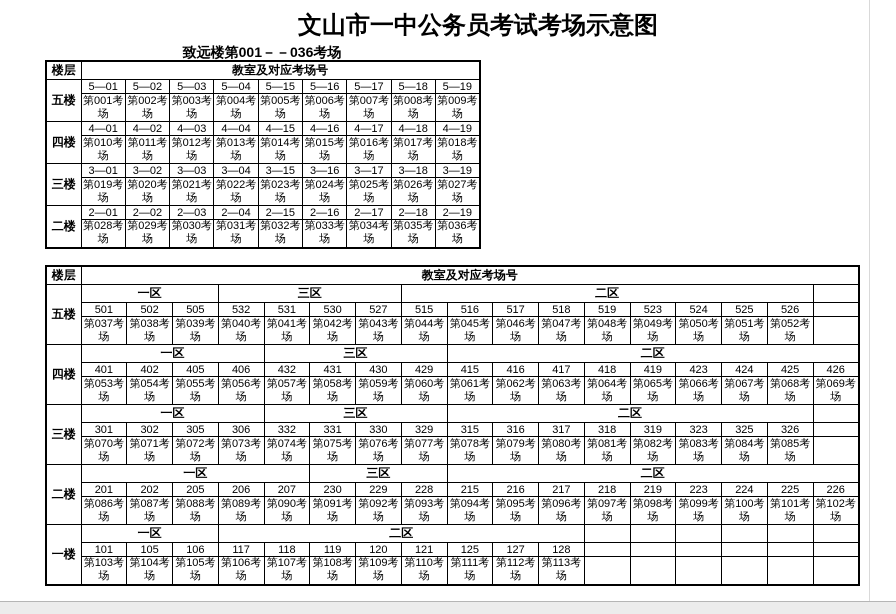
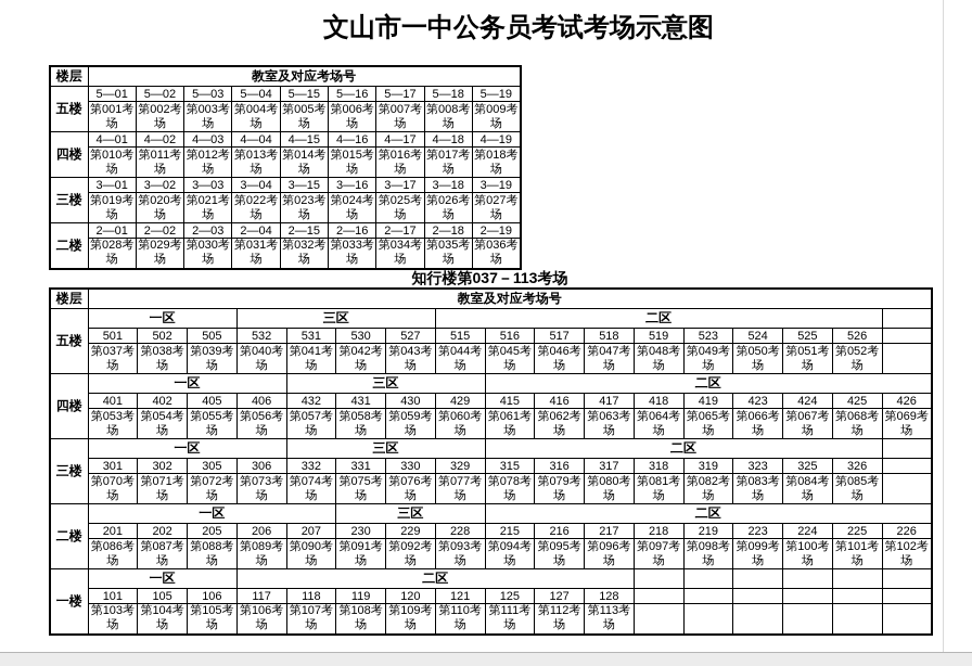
  文山市一中公务员考试考场示意图
- 致远楼第001－－036考场
  楼层	教室及对应考场号
  五楼	5—01	5—02	5—03	5—04	5—15	5—16	5—17	5—18	5—19
  第001考场	第002考场	第003考场	第004考场	第005考场	第006考场	第007考场	第008考场	第009考场
  四楼	4—01	4—02	4—03	4—04	4—15	4—16	4—17	4—18	4—19
  第010考场	第011考场	第012考场	第013考场	第014考场	第015考场	第016考场	第017考场	第018考场
  三楼	3—01	3—02	3—03	3—04	3—15	3—16	3—17	3—18	3—19
  第019考场	第020考场	第021考场	第022考场	第023考场	第024考场	第025考场	第026考场	第027考场
  二楼	2—01	2—02	2—03	2—04	2—15	2—16	2—17	2—18	2—19
  第028考场	第029考场	第030考场	第031考场	第032考场	第033考场	第034考场	第035考场	第036考场
+ 知行楼第037－113考场
  楼层	教室及对应考场号
  五楼	一区	三区	二区
  501	502	505	532	531	530	527	515	516	517	518	519	523	524	525	526
  第037考场	第038考场	第039考场	第040考场	第041考场	第042考场	第043考场	第044考场	第045考场	第046考场	第047考场	第048考场	第049考场	第050考场	第051考场	第052考场
  四楼	一区	三区	二区
  401	402	405	406	432	431	430	429	415	416	417	418	419	423	424	425	426
  第053考场	第054考场	第055考场	第056考场	第057考场	第058考场	第059考场	第060考场	第061考场	第062考场	第063考场	第064考场	第065考场	第066考场	第067考场	第068考场	第069考场
  三楼	一区	三区	二区
  301	302	305	306	332	331	330	329	315	316	317	318	319	323	325	326
  第070考场	第071考场	第072考场	第073考场	第074考场	第075考场	第076考场	第077考场	第078考场	第079考场	第080考场	第081考场	第082考场	第083考场	第084考场	第085考场
  二楼	一区	三区	二区
  201	202	205	206	207	230	229	228	215	216	217	218	219	223	224	225	226
  第086考场	第087考场	第088考场	第089考场	第090考场	第091考场	第092考场	第093考场	第094考场	第095考场	第096考场	第097考场	第098考场	第099考场	第100考场	第101考场	第102考场
  一楼	一区	二区
  101	105	106	117	118	119	120	121	125	127	128
  第103考场	第104考场	第105考场	第106考场	第107考场	第108考场	第109考场	第110考场	第111考场	第112考场	第113考场
